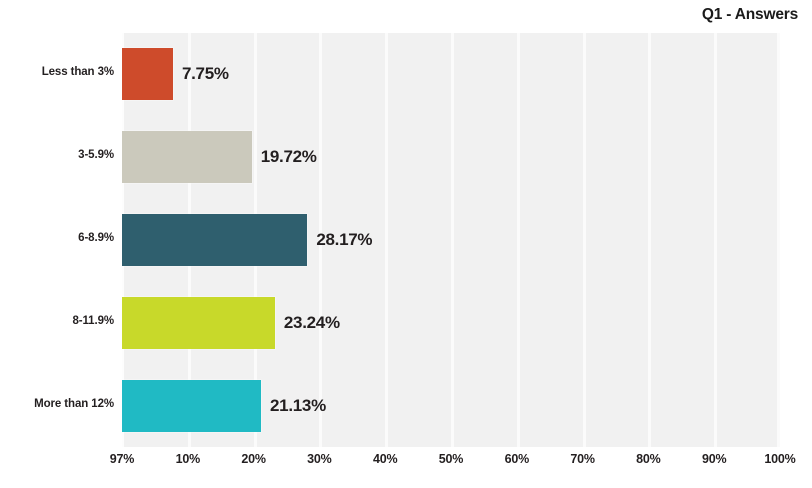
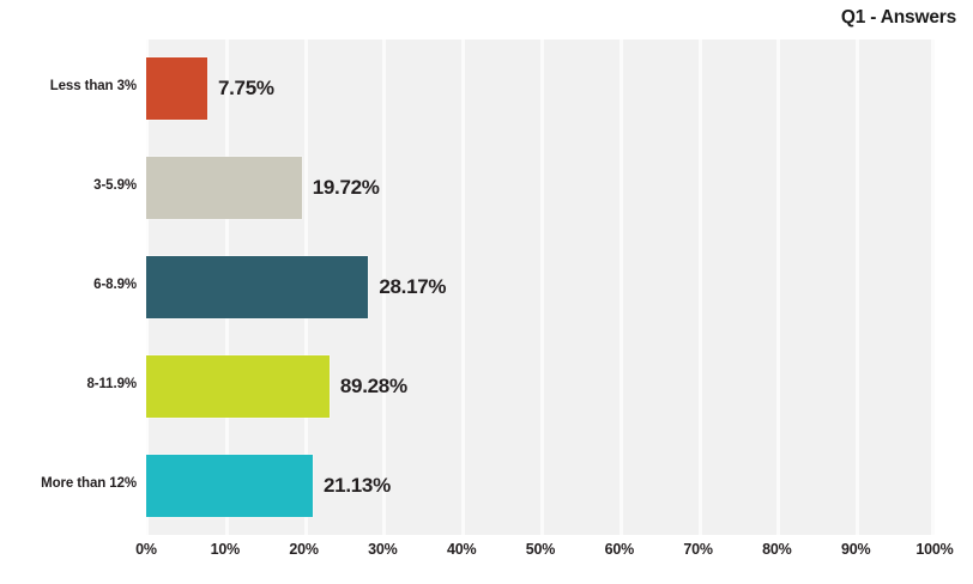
  Q1 - Answers
  Less than 3%
  3-5.9%
  6-8.9%
  8-11.9%
  More than 12%
  7.75%
  19.72%
  28.17%
- 23.24%
+ 89.28%
  21.13%
- 97%
+ 0%
  10%
  20%
  30%
  40%
  50%
  60%
  70%
  80%
  90%
  100%
